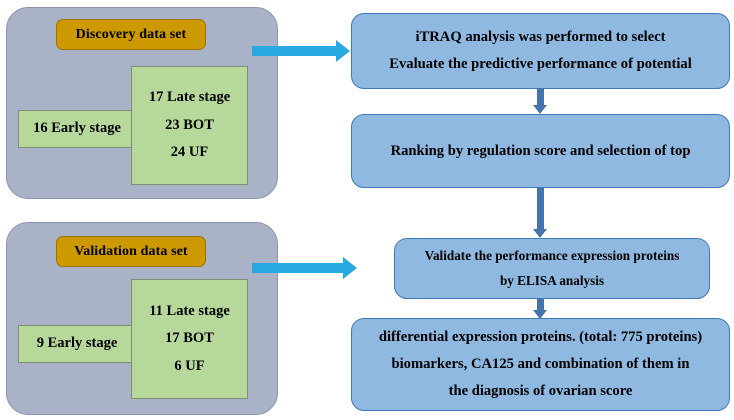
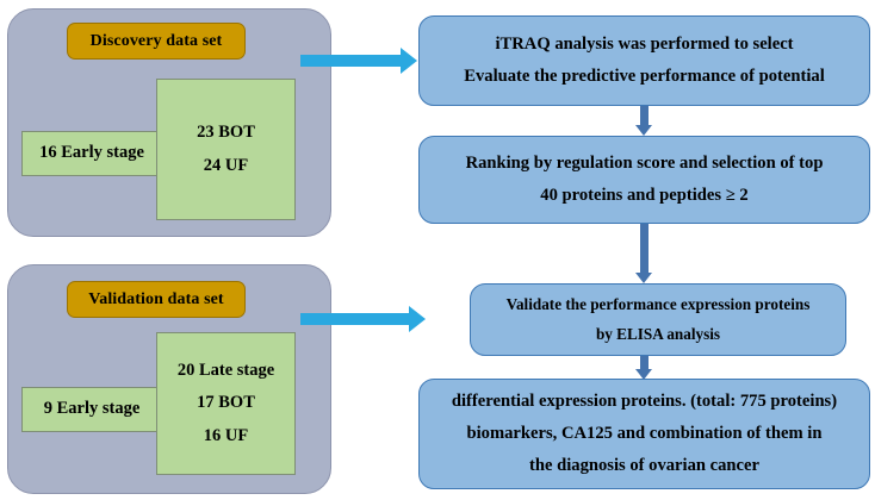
  Discovery data set
  16 Early stage
- 17 Late stage
  23 BOT
  24 UF
  Validation data set
  9 Early stage
- 11 Late stage
+ 20 Late stage
  17 BOT
- 6 UF
+ 16 UF
  iTRAQ analysis was performed to select
  Evaluate the predictive performance of potential
  Ranking by regulation score and selection of top
+ 40 proteins and peptides ≥ 2
  Validate the performance expression proteins
  by ELISA analysis
  differential expression proteins. (total: 775 proteins)
  biomarkers, CA125 and combination of them in
- the diagnosis of ovarian score
+ the diagnosis of ovarian cancer
